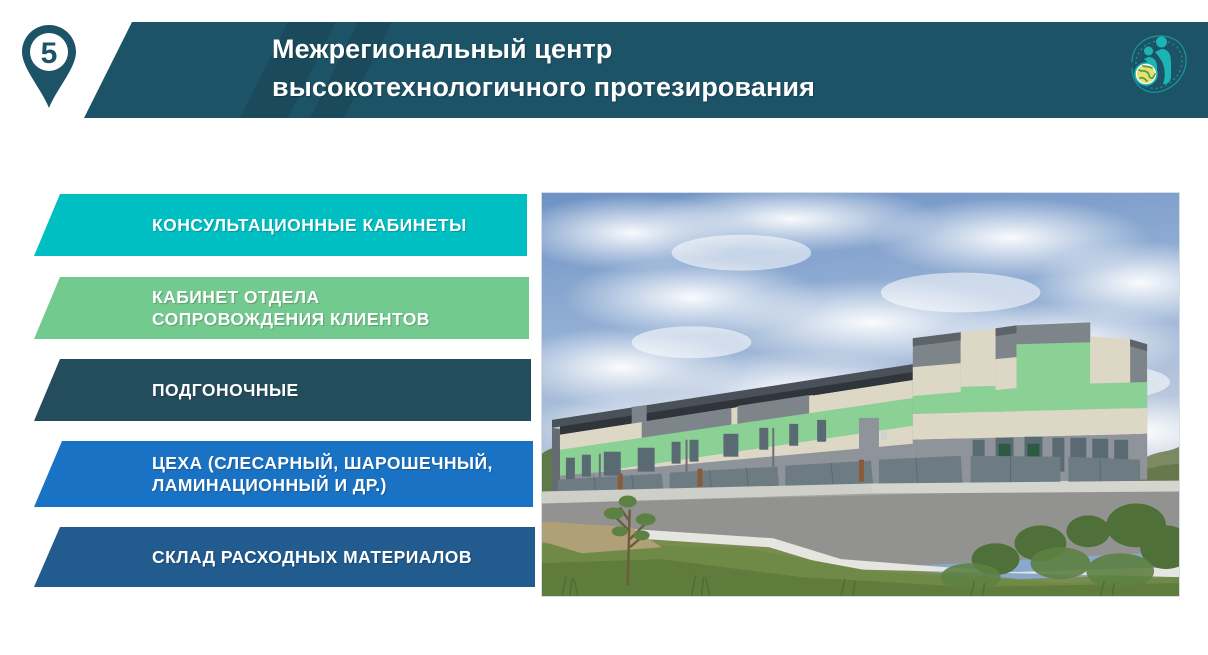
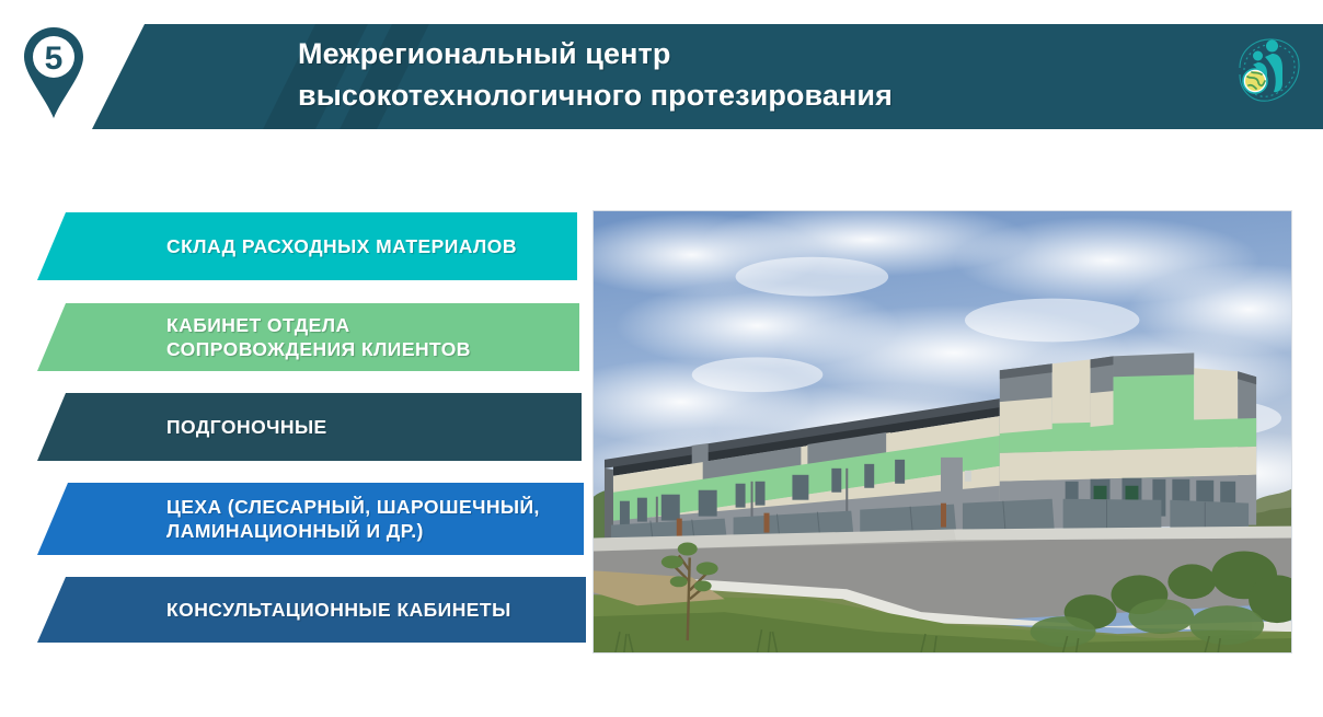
  5
  Межрегиональный центр
  высокотехнологичного протезирования
- КОНСУЛЬТАЦИОННЫЕ КАБИНЕТЫ
+ СКЛАД РАСХОДНЫХ МАТЕРИАЛОВ
  КАБИНЕТ ОТДЕЛА
  СОПРОВОЖДЕНИЯ КЛИЕНТОВ
  ПОДГОНОЧНЫЕ
  ЦЕХА (СЛЕСАРНЫЙ, ШАРОШЕЧНЫЙ,
  ЛАМИНАЦИОННЫЙ И ДР.)
- СКЛАД РАСХОДНЫХ МАТЕРИАЛОВ
+ КОНСУЛЬТАЦИОННЫЕ КАБИНЕТЫ
